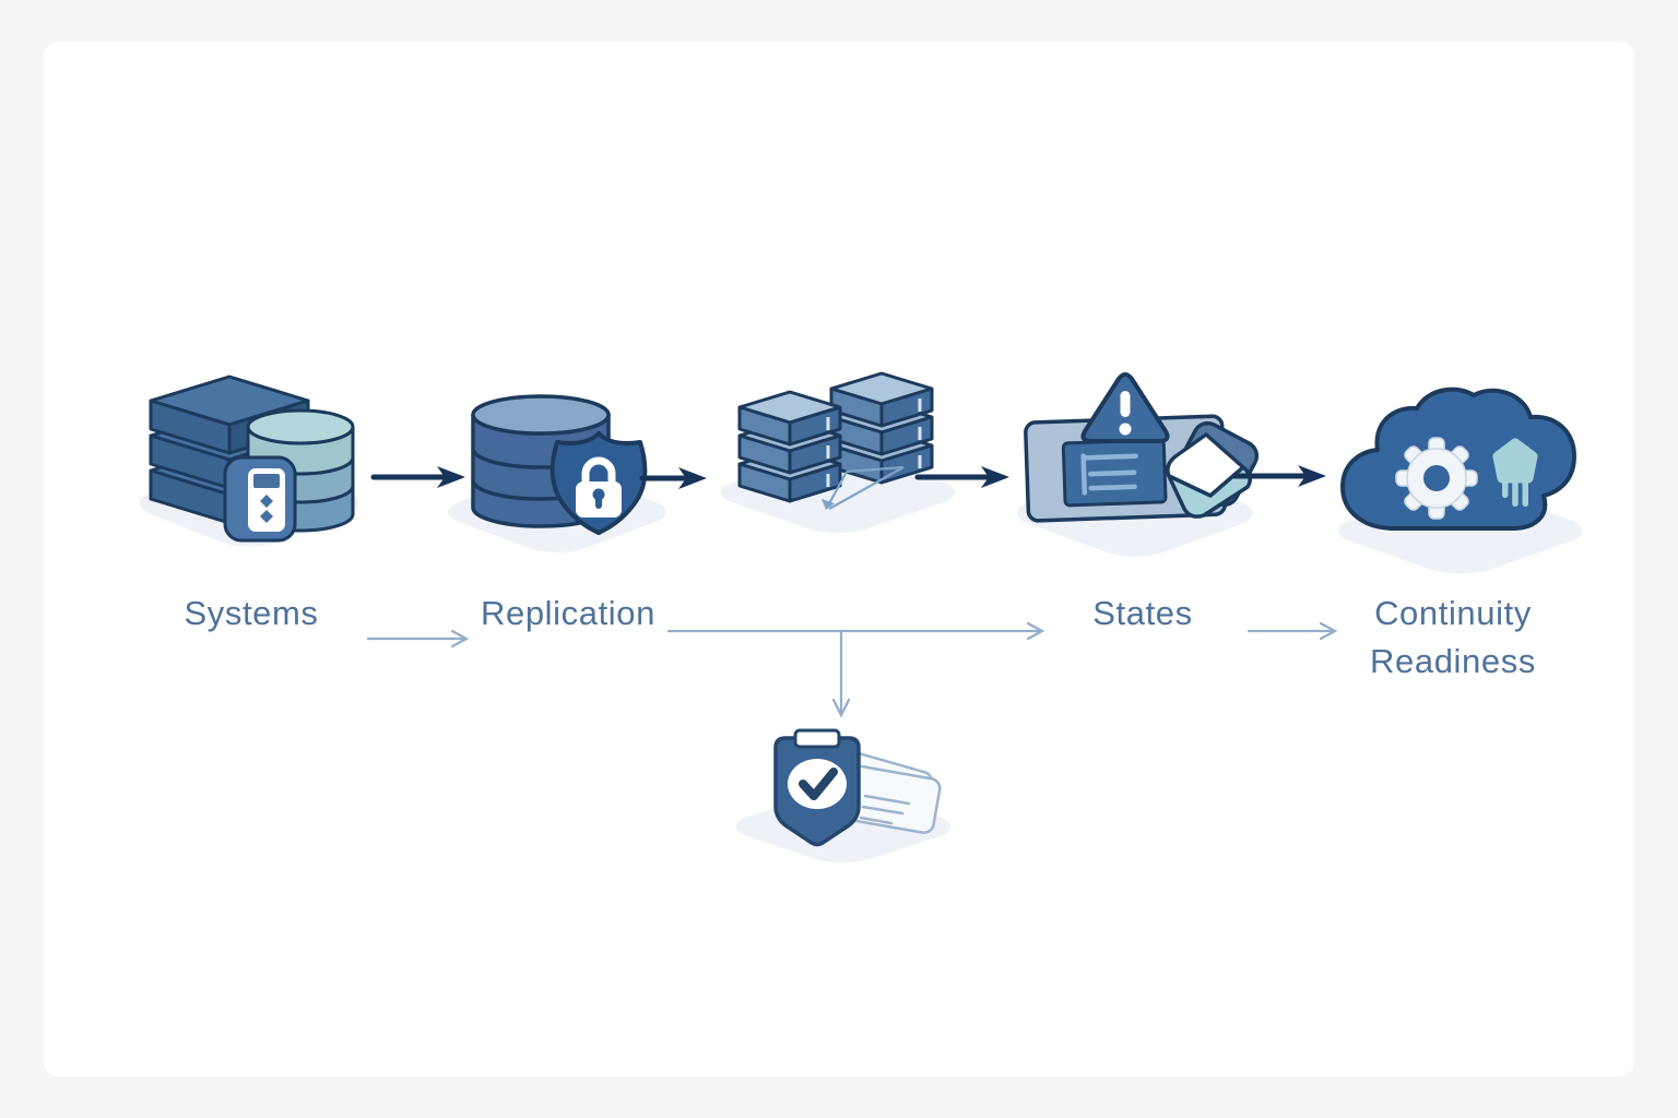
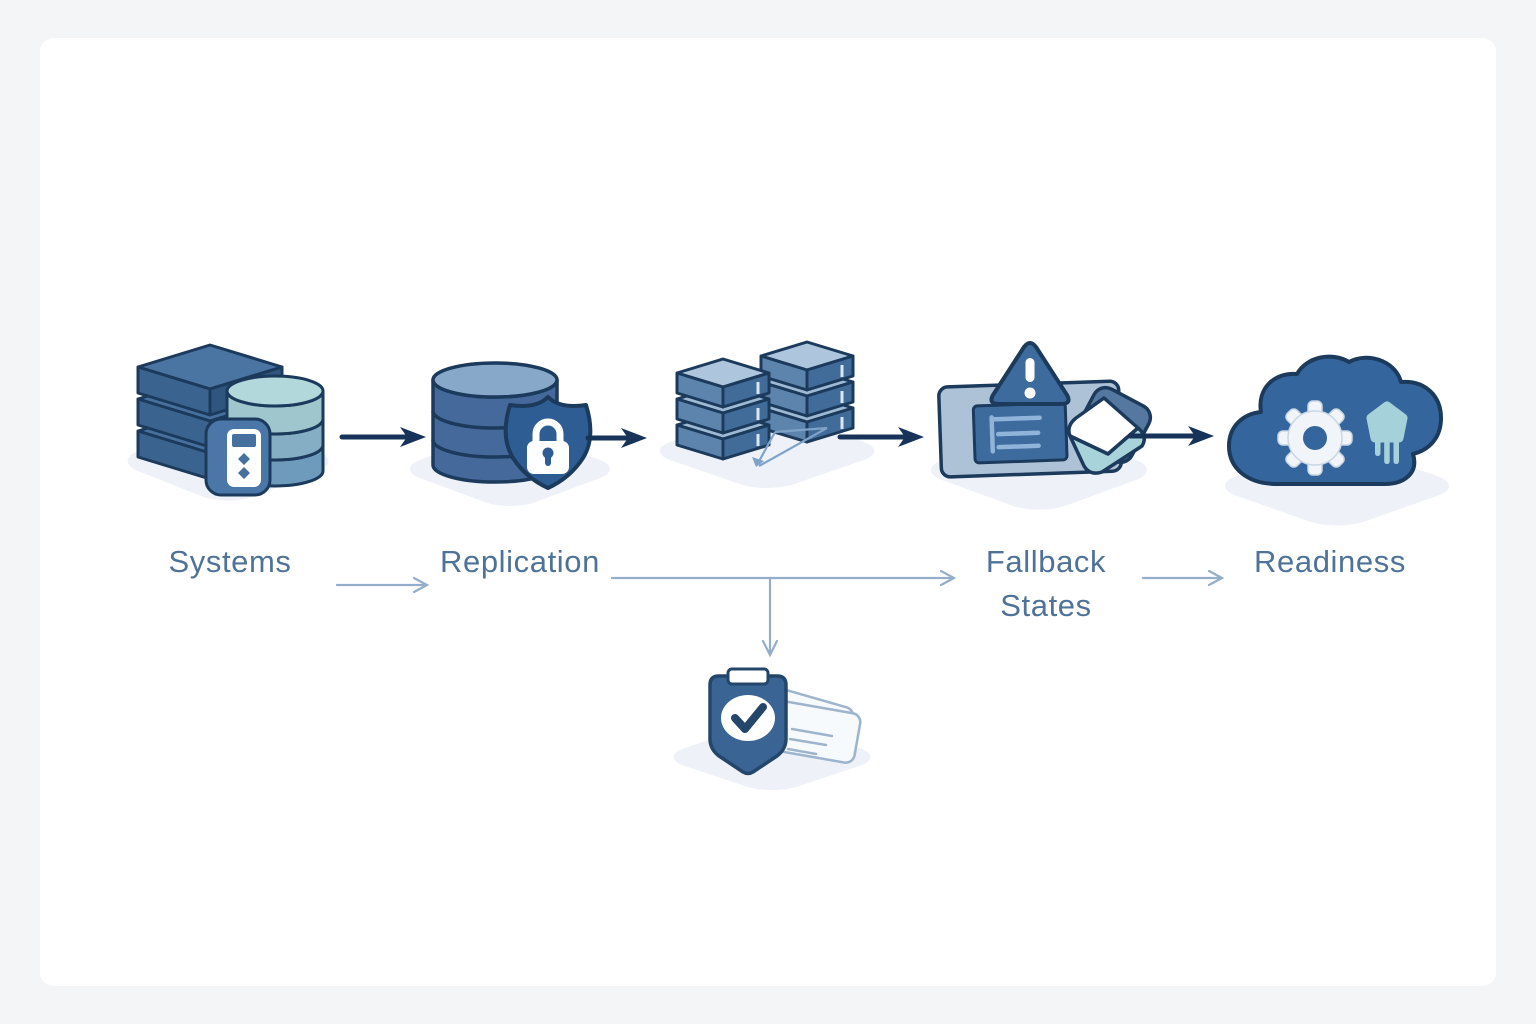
  Systems
  Replication
+ Fallback
  States
- Continuity
  Readiness
